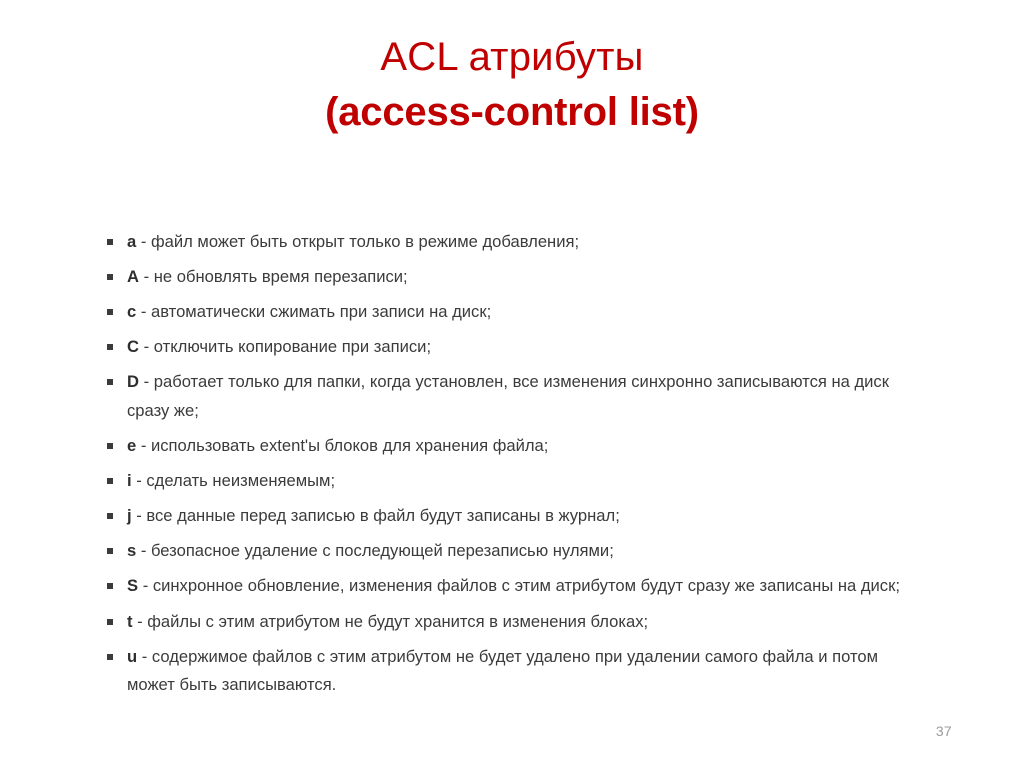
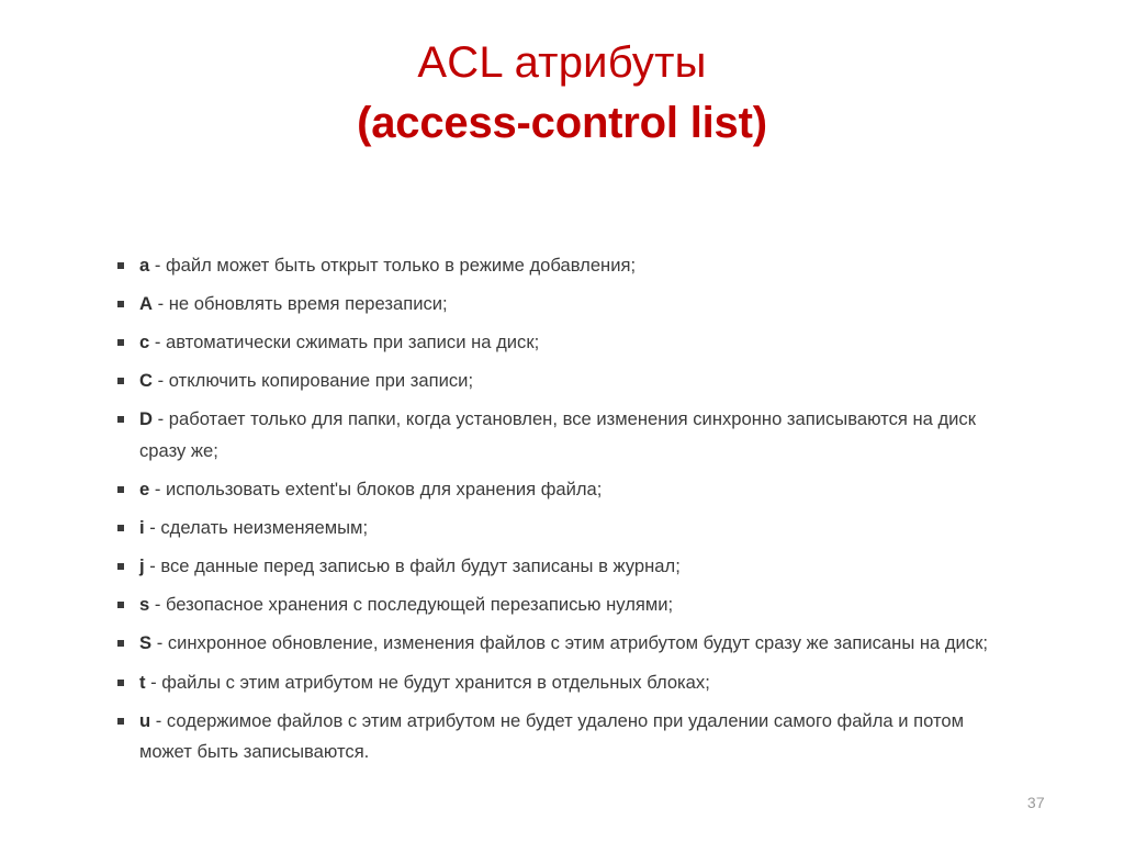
  ACL атрибуты
  (access-control list)
  a - файл может быть открыт только в режиме добавления;
  A - не обновлять время перезаписи;
  c - автоматически сжимать при записи на диск;
  C - отключить копирование при записи;
  D - работает только для папки, когда установлен, все изменения синхронно записываются на диск сразу же;
  e - использовать extent'ы блоков для хранения файла;
  i - сделать неизменяемым;
  j - все данные перед записью в файл будут записаны в журнал;
- s - безопасное удаление с последующей перезаписью нулями;
+ s - безопасное хранения с последующей перезаписью нулями;
  S - синхронное обновление, изменения файлов с этим атрибутом будут сразу же записаны на диск;
- t - файлы с этим атрибутом не будут хранится в изменения блоках;
+ t - файлы с этим атрибутом не будут хранится в отдельных блоках;
  u - содержимое файлов с этим атрибутом не будет удалено при удалении самого файла и потом может быть записываются.
  37
